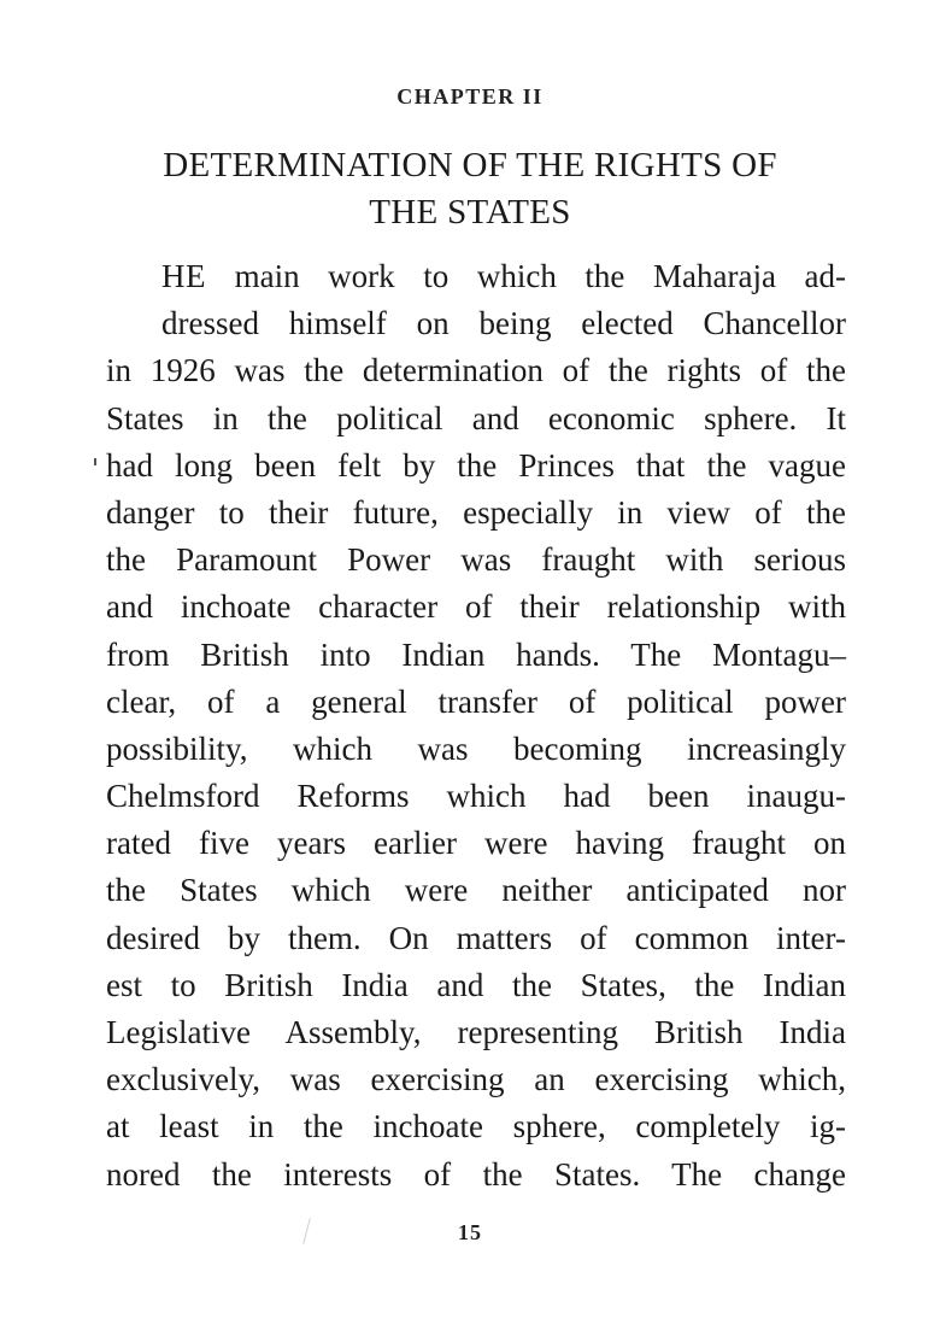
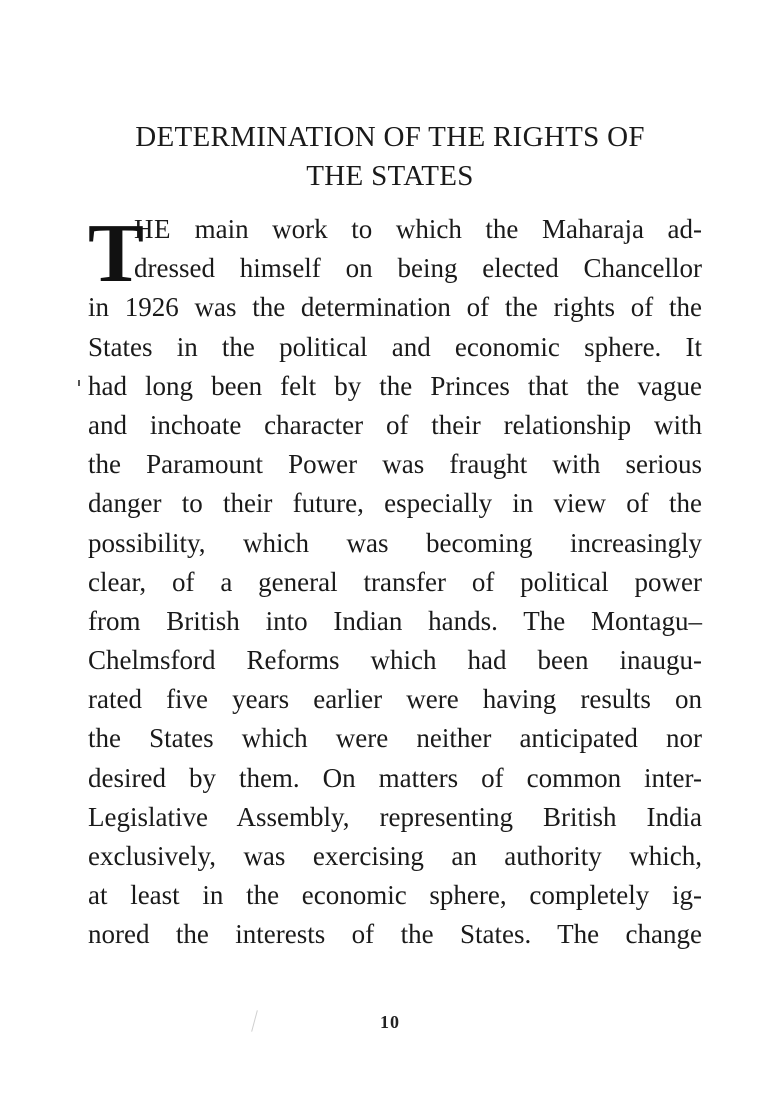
- CHAPTER II
  DETERMINATION OF THE RIGHTS OF
  THE STATES
+ T
  HE main work to which the Maharaja ad-
  dressed himself on being elected Chancellor
  in 1926 was the determination of the rights of the
  States in the political and economic sphere. It
  had long been felt by the Princes that the vague
- danger to their future, especially in view of the
+ and inchoate character of their relationship with
  the Paramount Power was fraught with serious
- and inchoate character of their relationship with
+ danger to their future, especially in view of the
- from British into Indian hands. The Montagu–
+ possibility, which was becoming increasingly
  clear, of a general transfer of political power
- possibility, which was becoming increasingly
+ from British into Indian hands. The Montagu–
  Chelmsford Reforms which had been inaugu-
- rated five years earlier were having fraught on
+ rated five years earlier were having results on
  the States which were neither anticipated nor
  desired by them. On matters of common inter-
- est to British India and the States, the Indian
  Legislative Assembly, representing British India
- exclusively, was exercising an exercising which,
+ exclusively, was exercising an authority which,
- at least in the inchoate sphere, completely ig-
+ at least in the economic sphere, completely ig-
  nored the interests of the States. The change
- 15
+ 10
